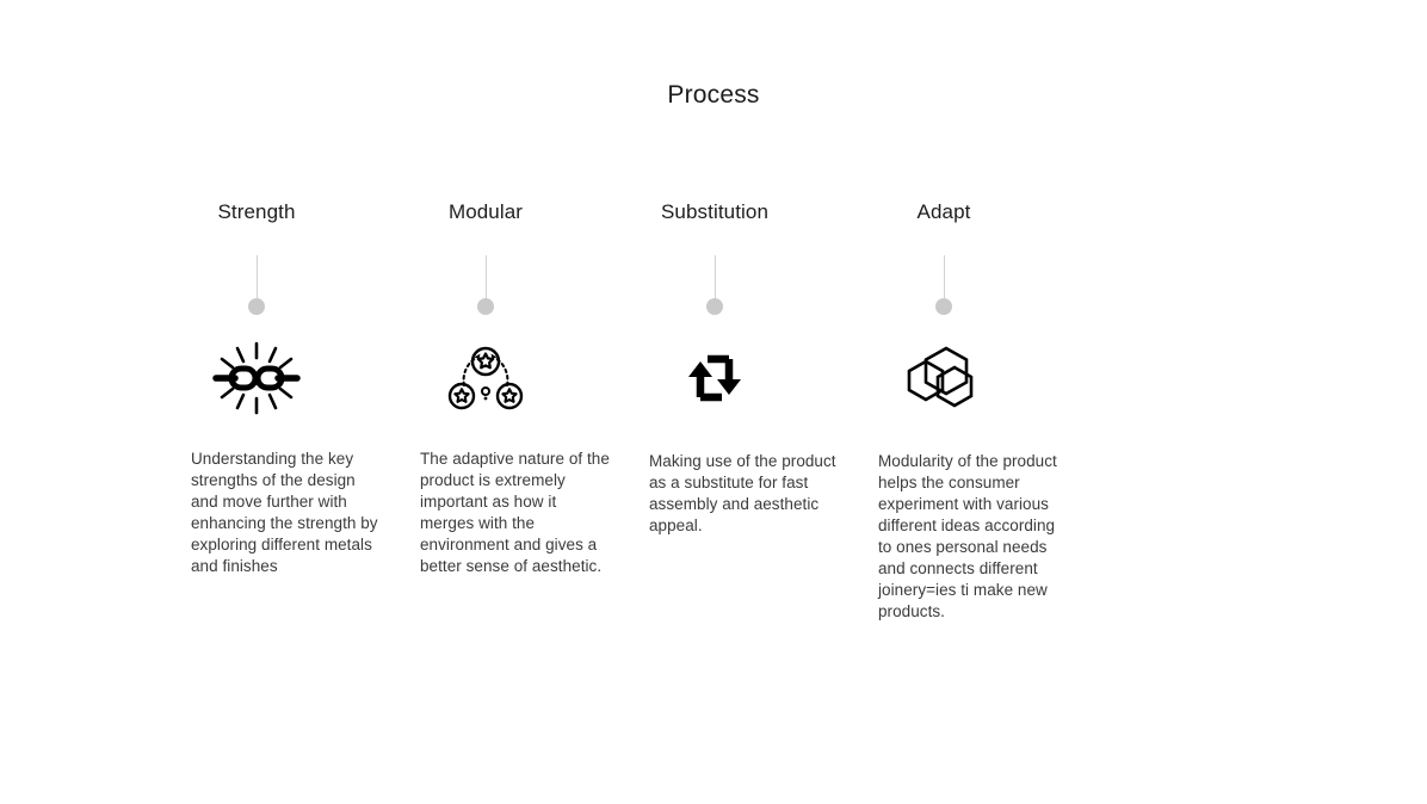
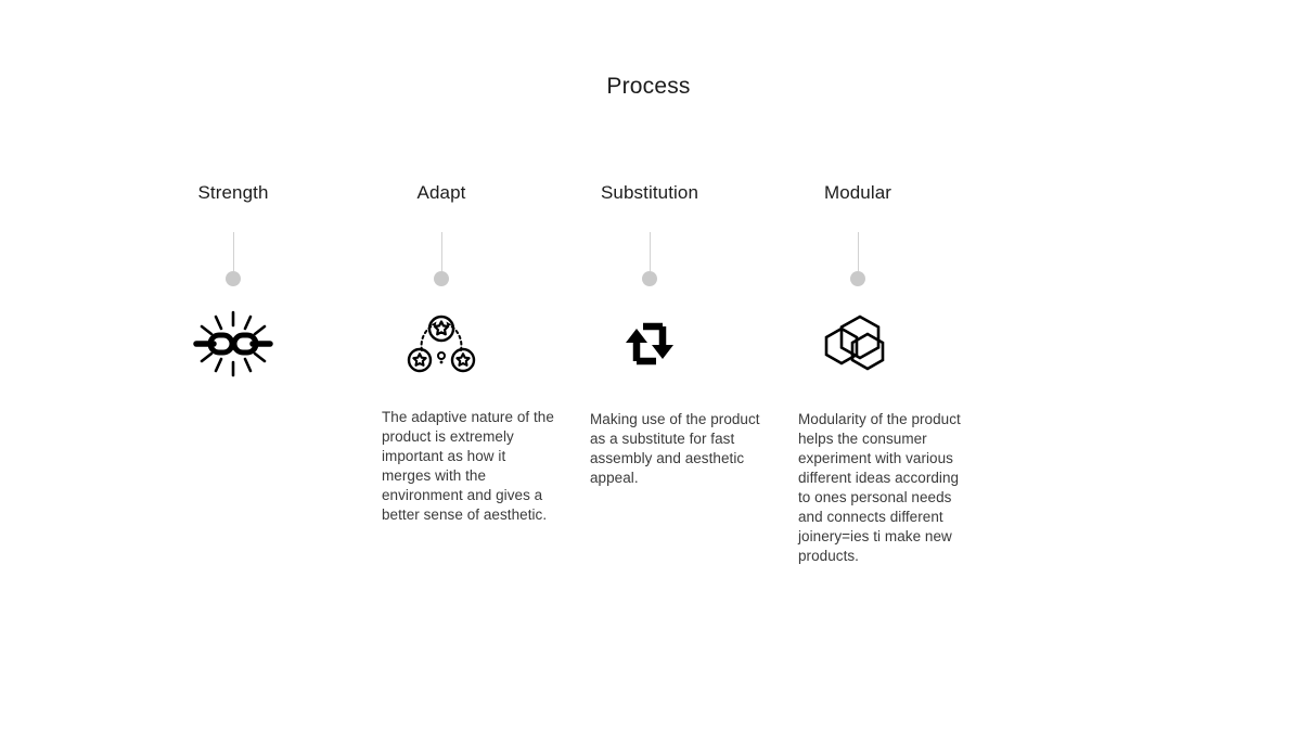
  Process
  Strength
- Understanding the key strengths of the design and move further with enhancing the strength by exploring different metals and finishes
- Modular
+ Adapt
  The adaptive nature of the product is extremely important as how it merges with the environment and gives a better sense of aesthetic.
  Substitution
  Making use of the product as a substitute for fast assembly and aesthetic appeal.
- Adapt
+ Modular
  Modularity of the product helps the consumer experiment with various different ideas according to ones personal needs and connects different joinery=ies ti make new products.
